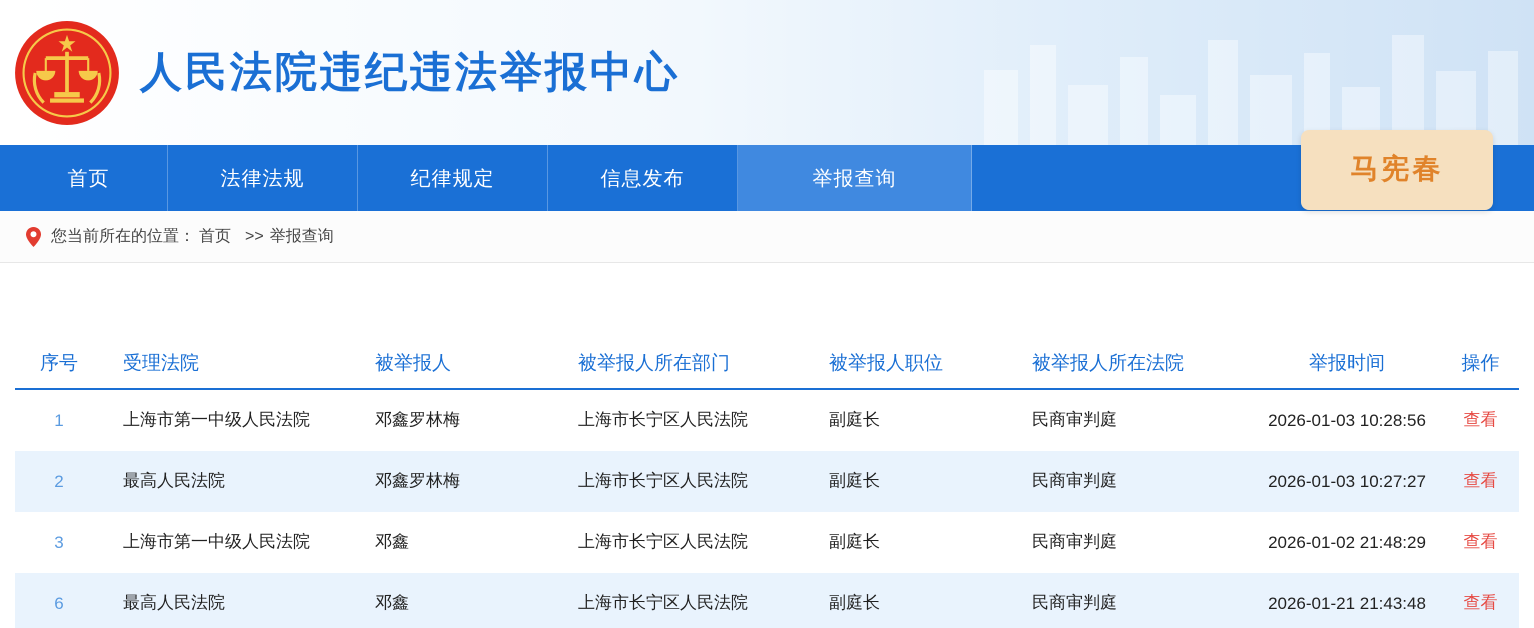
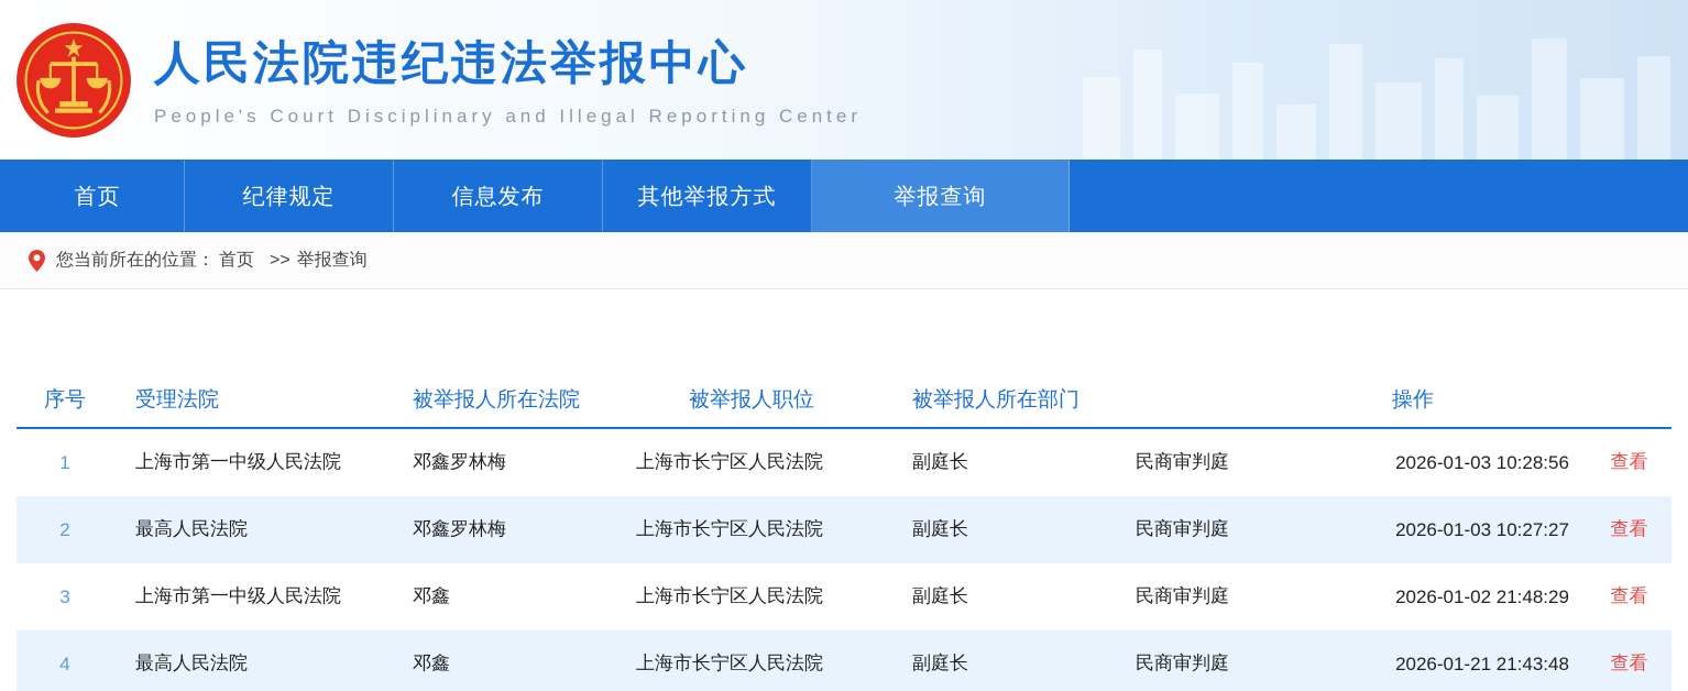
  人民法院违纪违法举报中心
+ People's Court Disciplinary and Illegal Reporting Center
  首页
- 法律法规
  纪律规定
  信息发布
+ 其他举报方式
  举报查询
- 马宪春
  您当前所在的位置：
  首页
  >>
  举报查询
  序号
  受理法院
- 被举报人
- 被举报人所在部门
+ 被举报人所在法院
  被举报人职位
- 被举报人所在法院
+ 被举报人所在部门
- 举报时间
  操作
  1
  上海市第一中级人民法院
  邓鑫罗林梅
  上海市长宁区人民法院
  副庭长
  民商审判庭
  2026-01-03 10:28:56
  查看
  2
  最高人民法院
  邓鑫罗林梅
  上海市长宁区人民法院
  副庭长
  民商审判庭
  2026-01-03 10:27:27
  查看
  3
  上海市第一中级人民法院
  邓鑫
  上海市长宁区人民法院
  副庭长
  民商审判庭
  2026-01-02 21:48:29
  查看
- 6
+ 4
  最高人民法院
  邓鑫
  上海市长宁区人民法院
  副庭长
  民商审判庭
  2026-01-21 21:43:48
  查看
